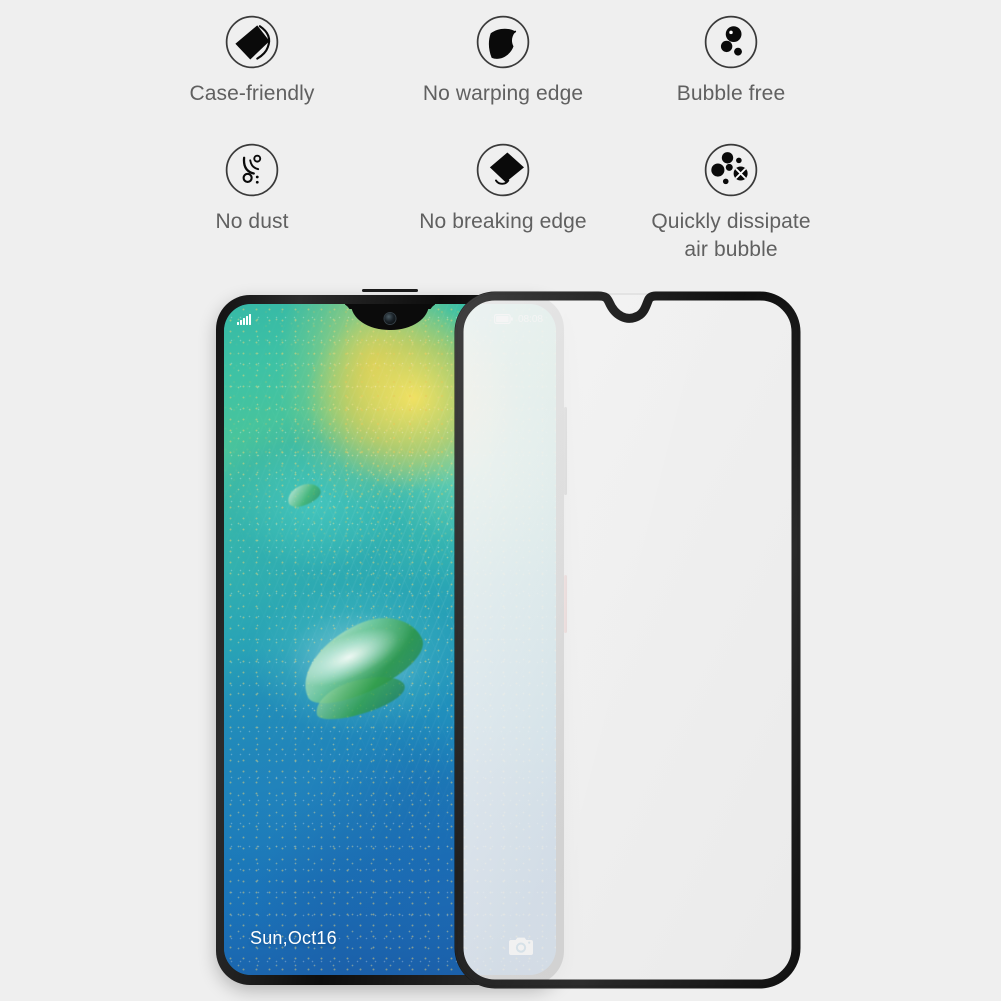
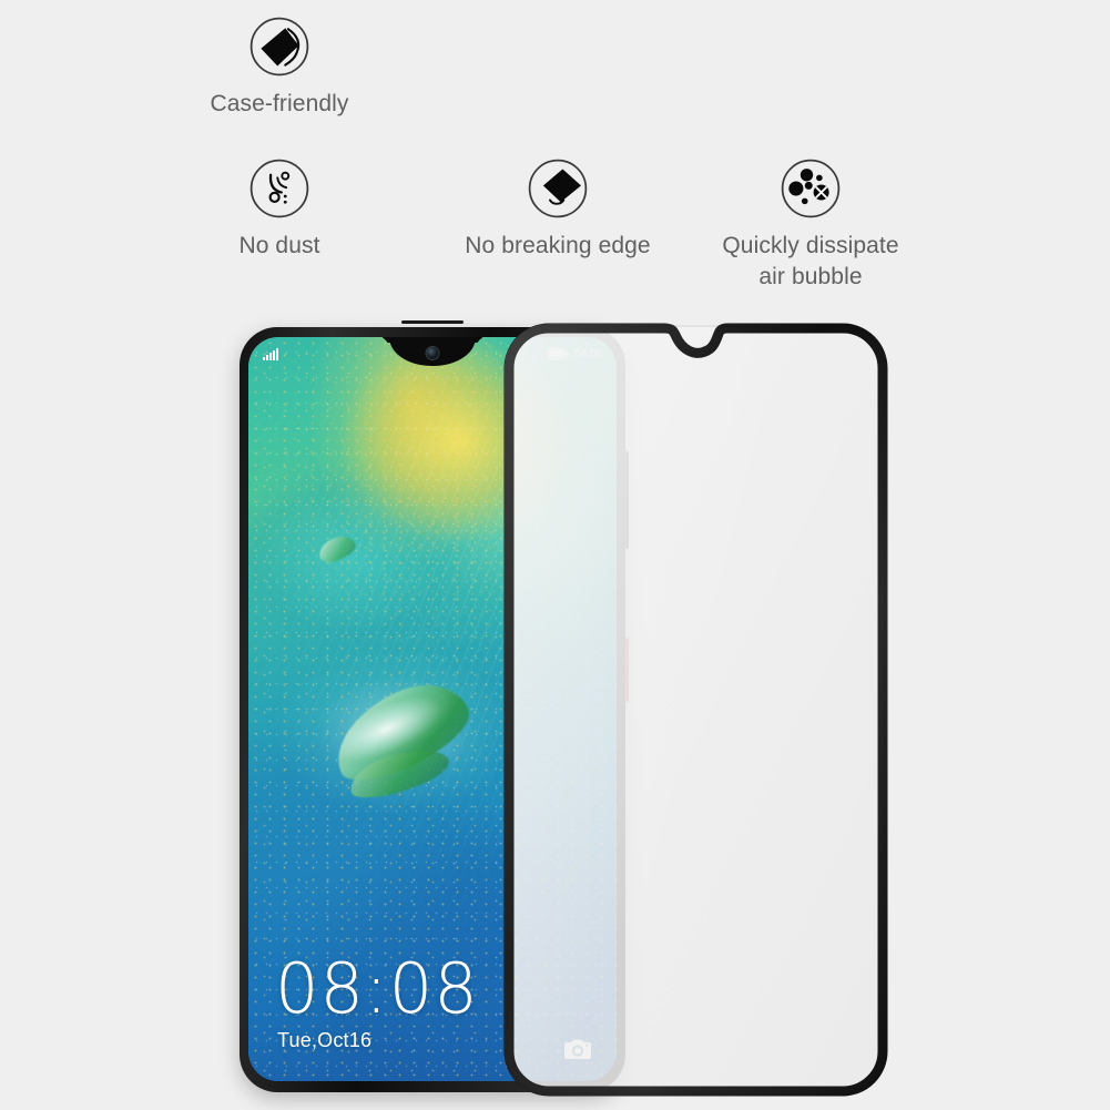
  Case-friendly
- No warping edge
- Bubble free
  No dust
  No breaking edge
  Quickly dissipate
  air bubble
+ 08:08
- Sun,Oct16
+ Tue,Oct16
